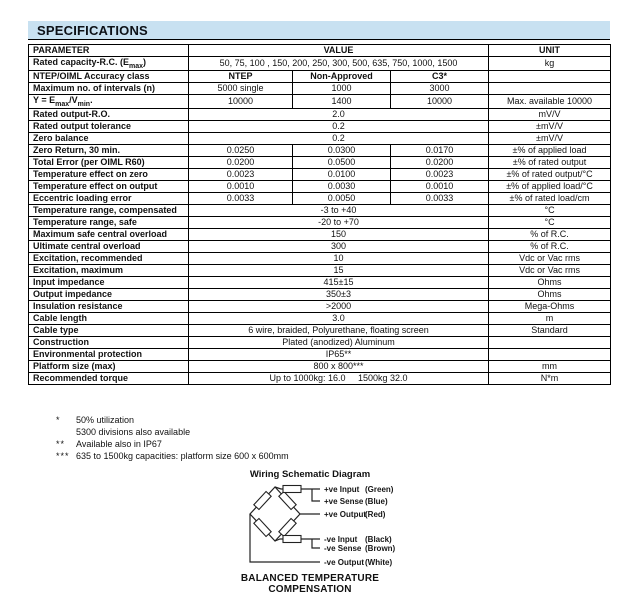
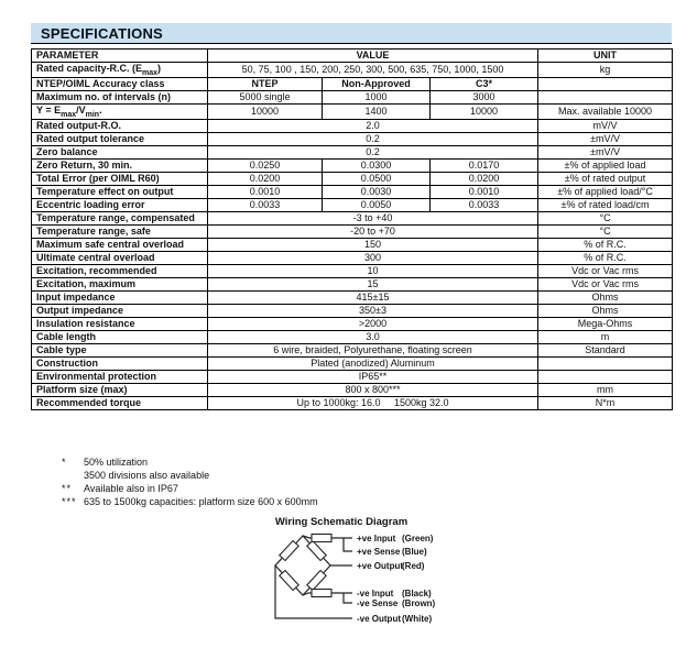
  SPECIFICATIONS
  PARAMETER	VALUE	UNIT
  Rated capacity-R.C. (E )	50, 75, 100 , 150, 200, 250, 300, 500, 635, 750, 1000, 1500	kg
  NTEP/OIML Accuracy class	NTEP	Non-Approved	C3*
  Maximum no. of intervals (n)	5000 single	1000	3000
  Y = E /V .	10000	1400	10000	Max. available 10000
  Rated output-R.O.	2.0	mV/V
  Rated output tolerance	0.2	±mV/V
  Zero balance	0.2	±mV/V
  Zero Return, 30 min.	0.0250	0.0300	0.0170	±% of applied load
  Total Error (per OIML R60)	0.0200	0.0500	0.0200	±% of rated output
- Temperature effect on zero	0.0023	0.0100	0.0023	±% of rated output/°C
  Temperature effect on output	0.0010	0.0030	0.0010	±% of applied load/°C
  Eccentric loading error	0.0033	0.0050	0.0033	±% of rated load/cm
  Temperature range, compensated	-3 to +40	°C
  Temperature range, safe	-20 to +70	°C
  Maximum safe central overload	150	% of R.C.
  Ultimate central overload	300	% of R.C.
  Excitation, recommended	10	Vdc or Vac rms
  Excitation, maximum	15	Vdc or Vac rms
  Input impedance	415±15	Ohms
  Output impedance	350±3	Ohms
  Insulation resistance	>2000	Mega-Ohms
  Cable length	3.0	m
  Cable type	6 wire, braided, Polyurethane, floating screen	Standard
  Construction	Plated (anodized) Aluminum
  Environmental protection	IP65**
  Platform size (max)	800 x 800***	mm
  Recommended torque	Up to 1000kg: 16.0 1500kg 32.0	N*m
  * 50% utilization
- 5300 divisions also available
+ 3500 divisions also available
  ** Available also in IP67
  *** 635 to 1500kg capacities: platform size 600 x 600mm
  Wiring Schematic Diagram
  +ve Input
  (Green)
  +ve Sense
  (Blue)
  +ve Output
  (Red)
  -ve Input
  (Black)
  -ve Sense
  (Brown)
  -ve Output
  (White)
- BALANCED TEMPERATURE
- COMPENSATION
